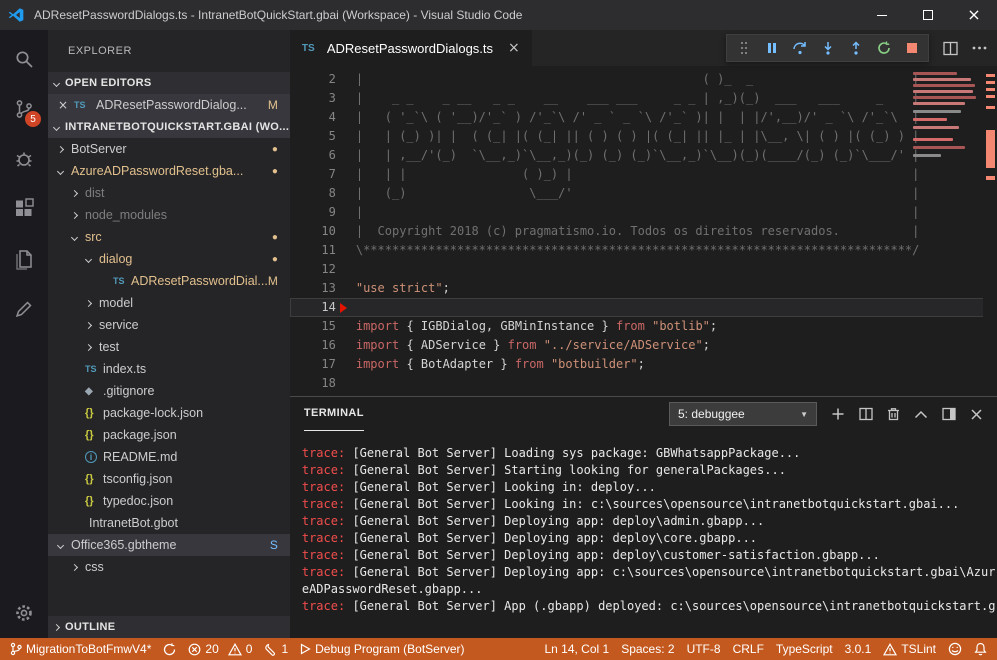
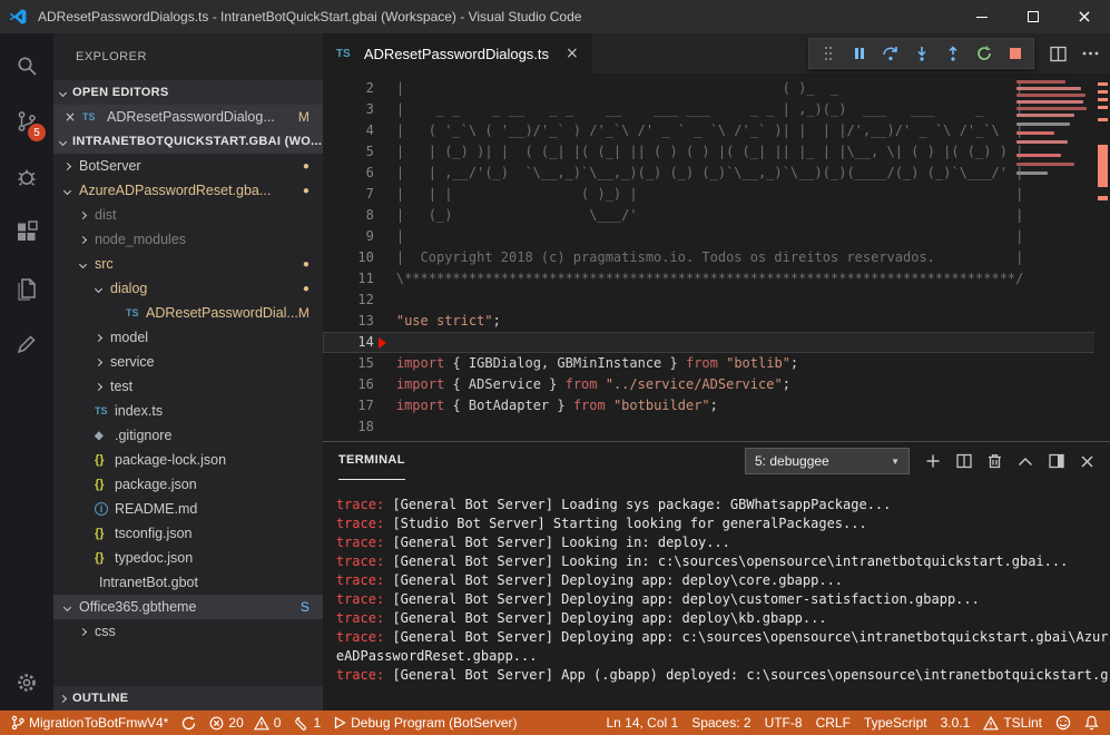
  ADResetPasswordDialogs.ts - IntranetBotQuickStart.gbai (Workspace) - Visual Studio Code
  ×
  5
  EXPLORER
  OPEN EDITORS
  ×
  TS
  ADResetPasswordDialog...
  M
  INTRANETBOTQUICKSTART.GBAI (WO...
  BotServer
  ●
  AzureADPasswordReset.gba...
  ●
  dist
  node_modules
  src
  ●
  dialog
  ●
  TS
  ADResetPasswordDial...
  M
  model
  service
  test
  TS
  index.ts
  ◆
  .gitignore
  {}
  package-lock.json
  {}
  package.json
  i
  README.md
  {}
  tsconfig.json
  {}
  typedoc.json
  IntranetBot.gbot
  Office365.gbtheme
  S
  css
  OUTLINE
  TS
  ADResetPasswordDialogs.ts
  ×
  2
  | ( )_ _
  3
  | _ _ _ __ _ _ __ ___ ___ _ _ | ,_)(_) ___ ___ _
  4
  | ( '_`\ ( '__)/'_` ) /'_`\ /' _ ` _ `\ /'_` )| | | |/',__)/' _ `\ /'_`\ |
  5
  | | (_) )| | ( (_| |( (_| || ( ) ( ) |( (_| || |_ | |\__, \| ( ) |( (_) ) |
  6
  | | ,__/'(_) `\__,_)`\__,_)(_) (_) (_)`\__,_)`\__)(_)(____/(_) (_)`\___/'
  7
  | | | ( )_) | |
  8
  | (_) \___/' |
  9
  | |
  10
  | Copyright 2018 (c) pragmatismo.io. Todos os direitos reservados. |
  11
  \****************************************************************************/
  12
  13
  "use strict";
  14
  15
  import { IGBDialog, GBMinInstance } from "botlib";
  16
  import { ADService } from "../service/ADService";
  17
  import { BotAdapter } from "botbuilder";
  18
  TERMINAL
  5: debuggee
  ▼
  trace: [General Bot Server] Loading sys package: GBWhatsappPackage...
- trace: [General Bot Server] Starting looking for generalPackages...
+ trace: [Studio Bot Server] Starting looking for generalPackages...
  trace: [General Bot Server] Looking in: deploy...
  trace: [General Bot Server] Looking in: c:\sources\opensource\intranetbotquickstart.gbai...
- trace: [General Bot Server] Deploying app: deploy\admin.gbapp...
  trace: [General Bot Server] Deploying app: deploy\core.gbapp...
  trace: [General Bot Server] Deploying app: deploy\customer-satisfaction.gbapp...
+ trace: [General Bot Server] Deploying app: deploy\kb.gbapp...
  trace: [General Bot Server] Deploying app: c:\sources\opensource\intranetbotquickstart.gbai\Azur
  eADPasswordReset.gbapp...
  trace: [General Bot Server] App (.gbapp) deployed: c:\sources\opensource\intranetbotquickstart.g
  MigrationToBotFmwV4*
  20
  0
  1
  Debug Program (BotServer)
  Ln 14, Col 1
  Spaces: 2
  UTF-8
  CRLF
  TypeScript
  3.0.1
  TSLint
